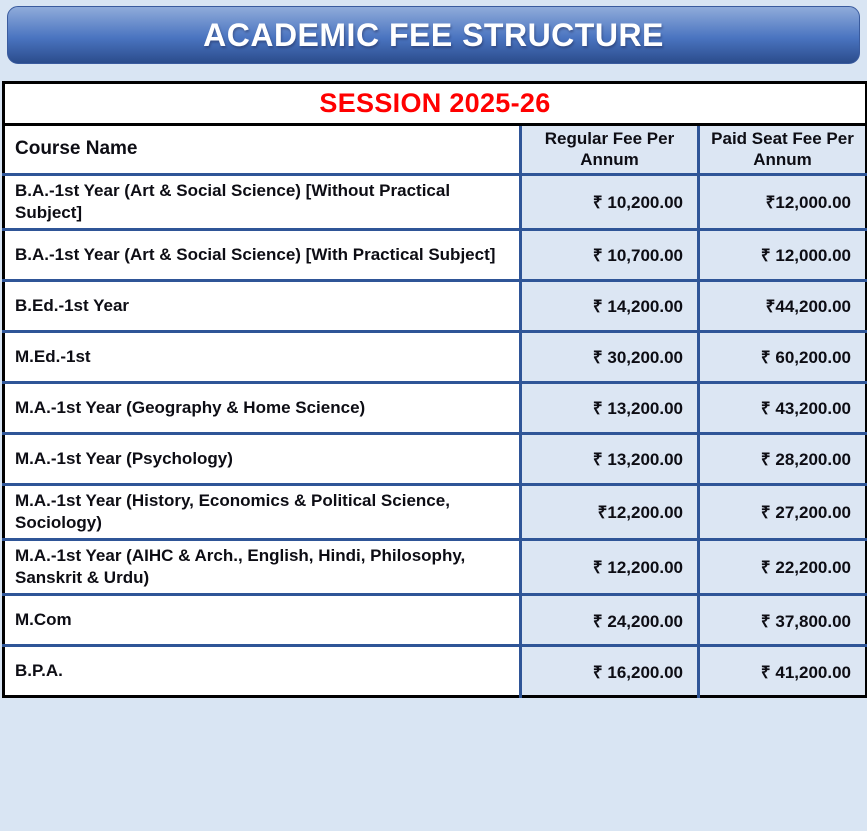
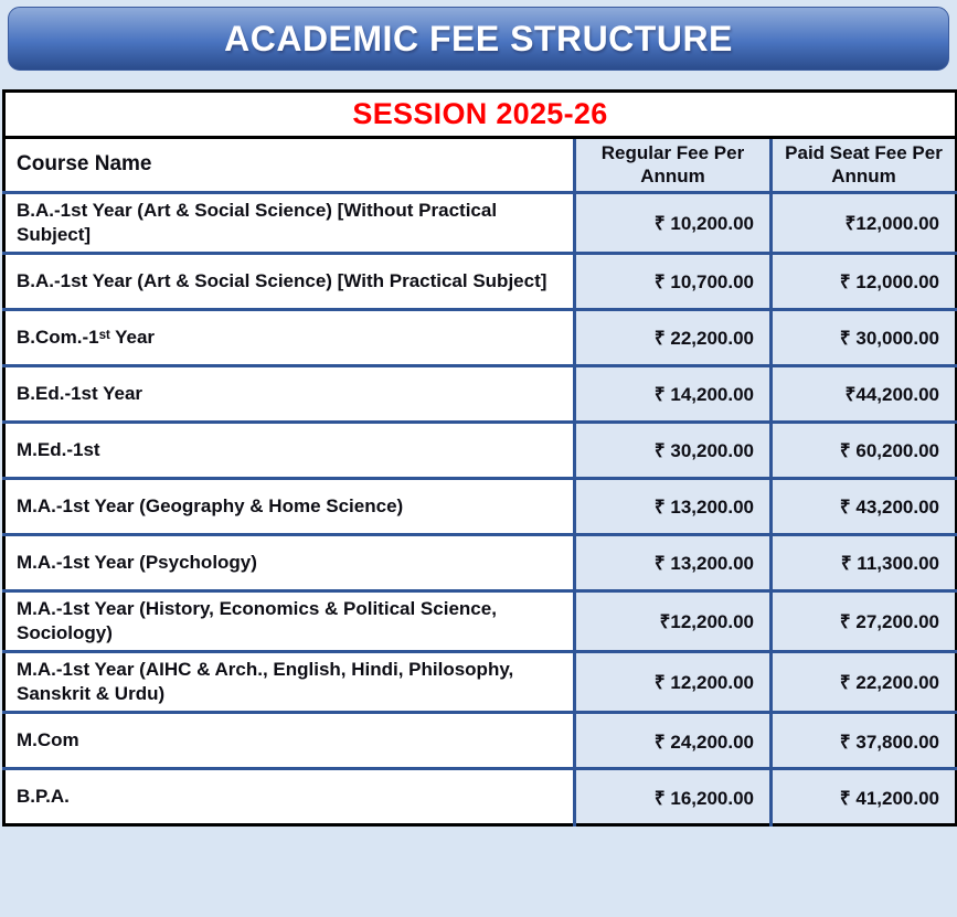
  ACADEMIC FEE STRUCTURE
  SESSION 2025-26
  Course Name	Regular Fee Per Annum	Paid Seat Fee Per Annum
  B.A.-1st Year (Art & Social Science) [Without Practical Subject]	₹ 10,200.00	₹12,000.00
  B.A.-1st Year (Art & Social Science) [With Practical Subject]	₹ 10,700.00	₹ 12,000.00
+ B.Com.-1ˢᵗ Year	₹ 22,200.00	₹ 30,000.00
  B.Ed.-1st Year	₹ 14,200.00	₹44,200.00
  M.Ed.-1st	₹ 30,200.00	₹ 60,200.00
  M.A.-1st Year (Geography & Home Science)	₹ 13,200.00	₹ 43,200.00
- M.A.-1st Year (Psychology)	₹ 13,200.00	₹ 28,200.00
+ M.A.-1st Year (Psychology)	₹ 13,200.00	₹ 11,300.00
  M.A.-1st Year (History, Economics & Political Science, Sociology)	₹12,200.00	₹ 27,200.00
  M.A.-1st Year (AIHC & Arch., English, Hindi, Philosophy, Sanskrit & Urdu)	₹ 12,200.00	₹ 22,200.00
  M.Com	₹ 24,200.00	₹ 37,800.00
  B.P.A.	₹ 16,200.00	₹ 41,200.00
